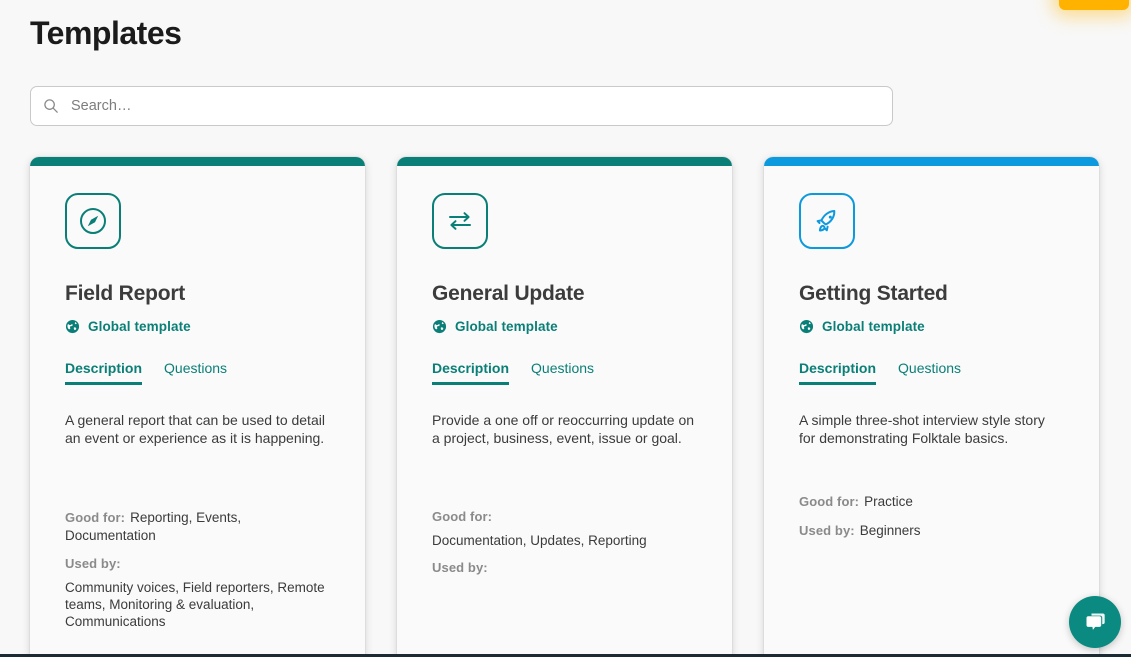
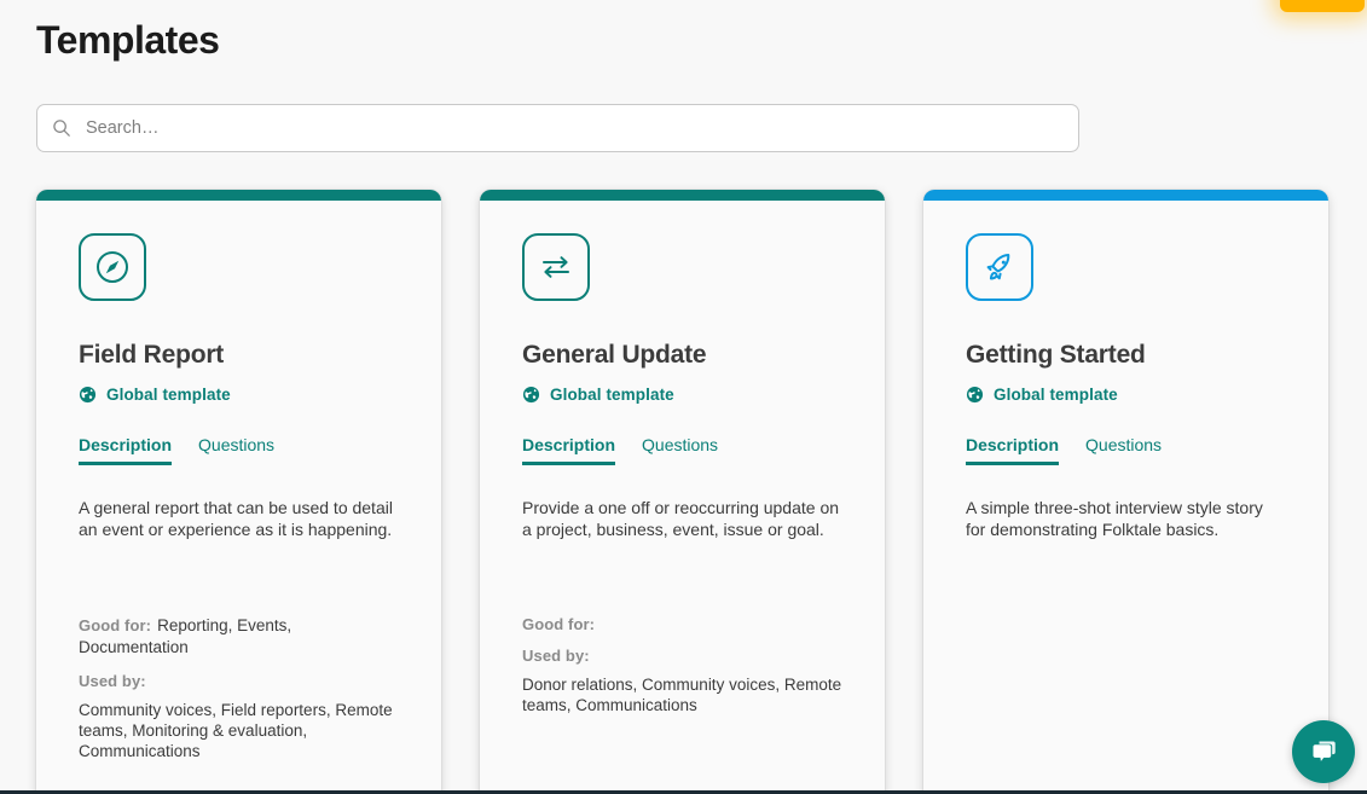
  Templates
  Search…
  Field Report
  Global template
  Description
  Questions
  A general report that can be used to detail an event or experience as it is happening.
  Good for: Reporting, Events, Documentation
  Used by:
  Community voices, Field reporters, Remote teams, Monitoring & evaluation, Communications
  General Update
  Global template
  Description
  Questions
  Provide a one off or reoccurring update on a project, business, event, issue or goal.
  Good for:
- Documentation, Updates, Reporting
  Used by:
+ Donor relations, Community voices, Remote teams, Communications
  Getting Started
  Global template
  Description
  Questions
  A simple three-shot interview style story for demonstrating Folktale basics.
- Good for: Practice
- Used by: Beginners
